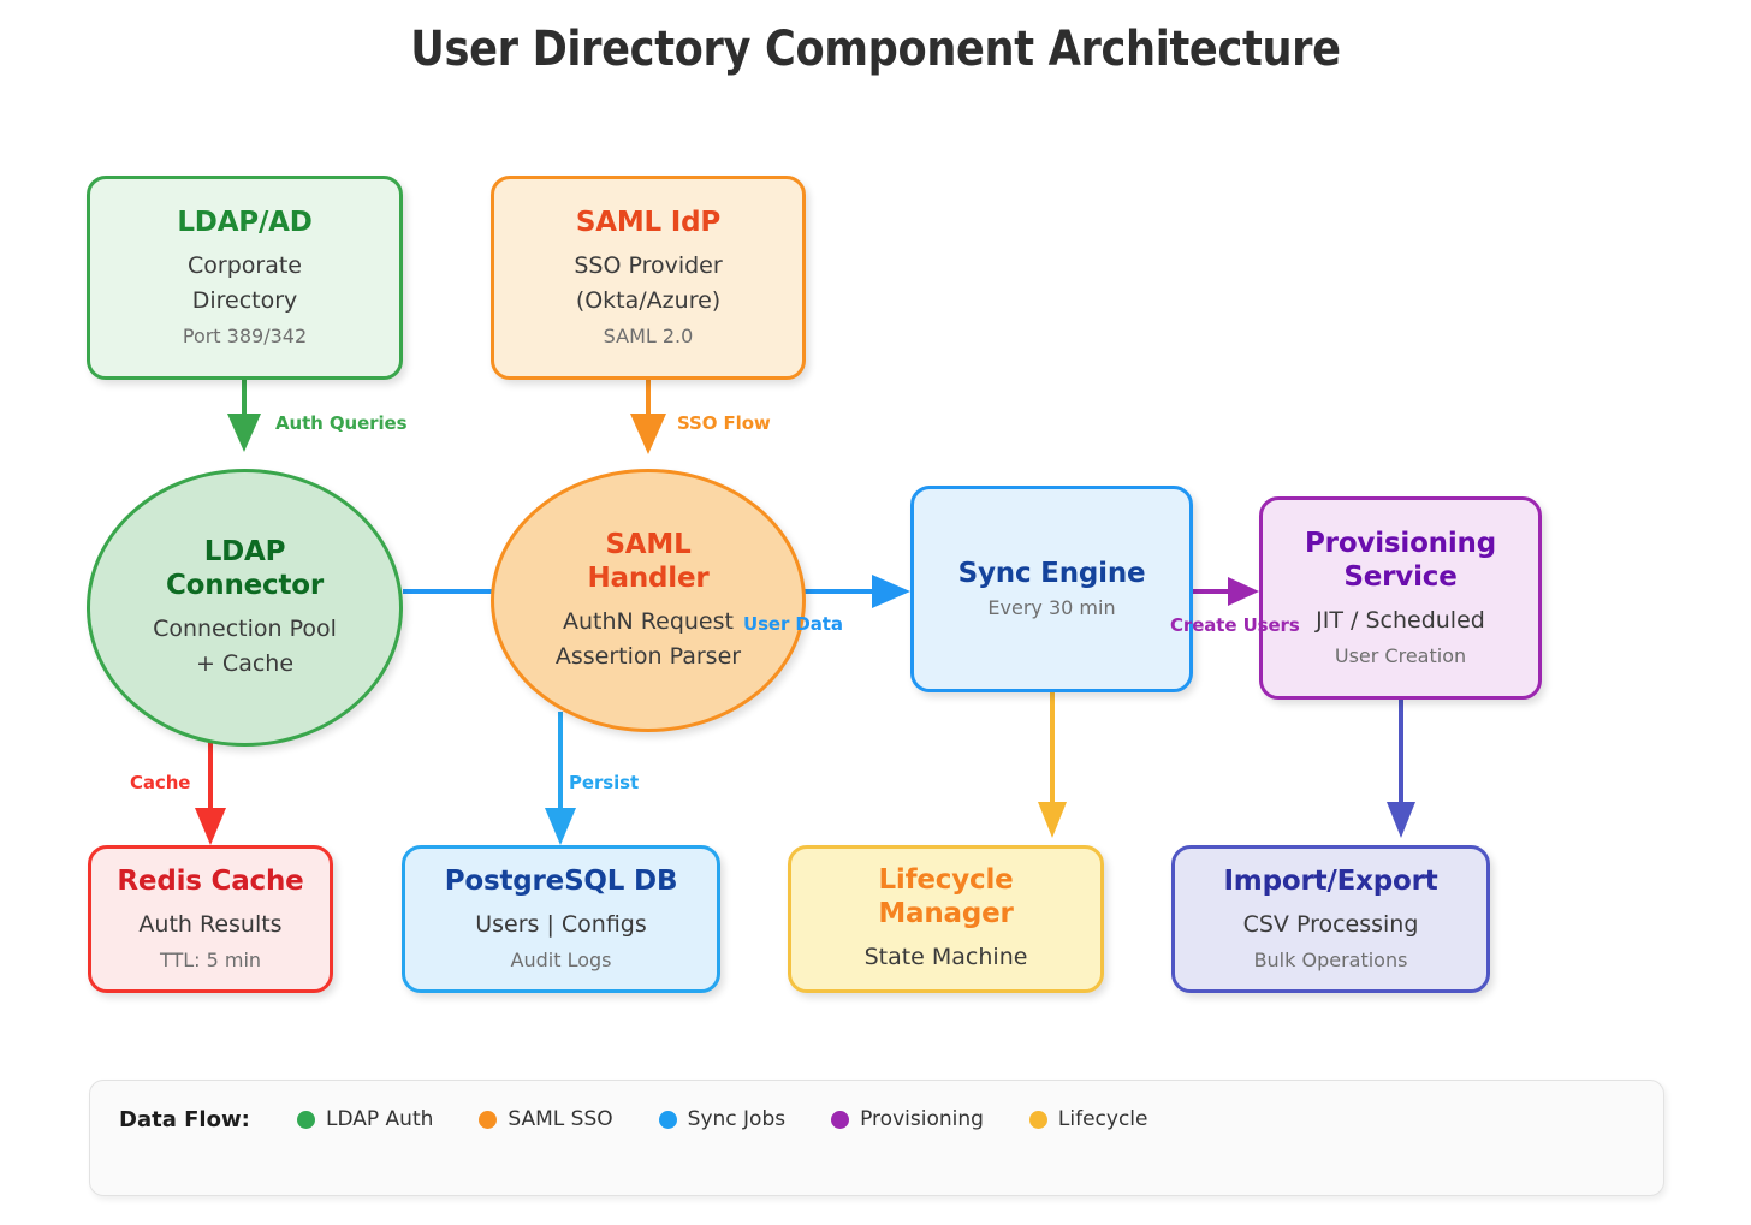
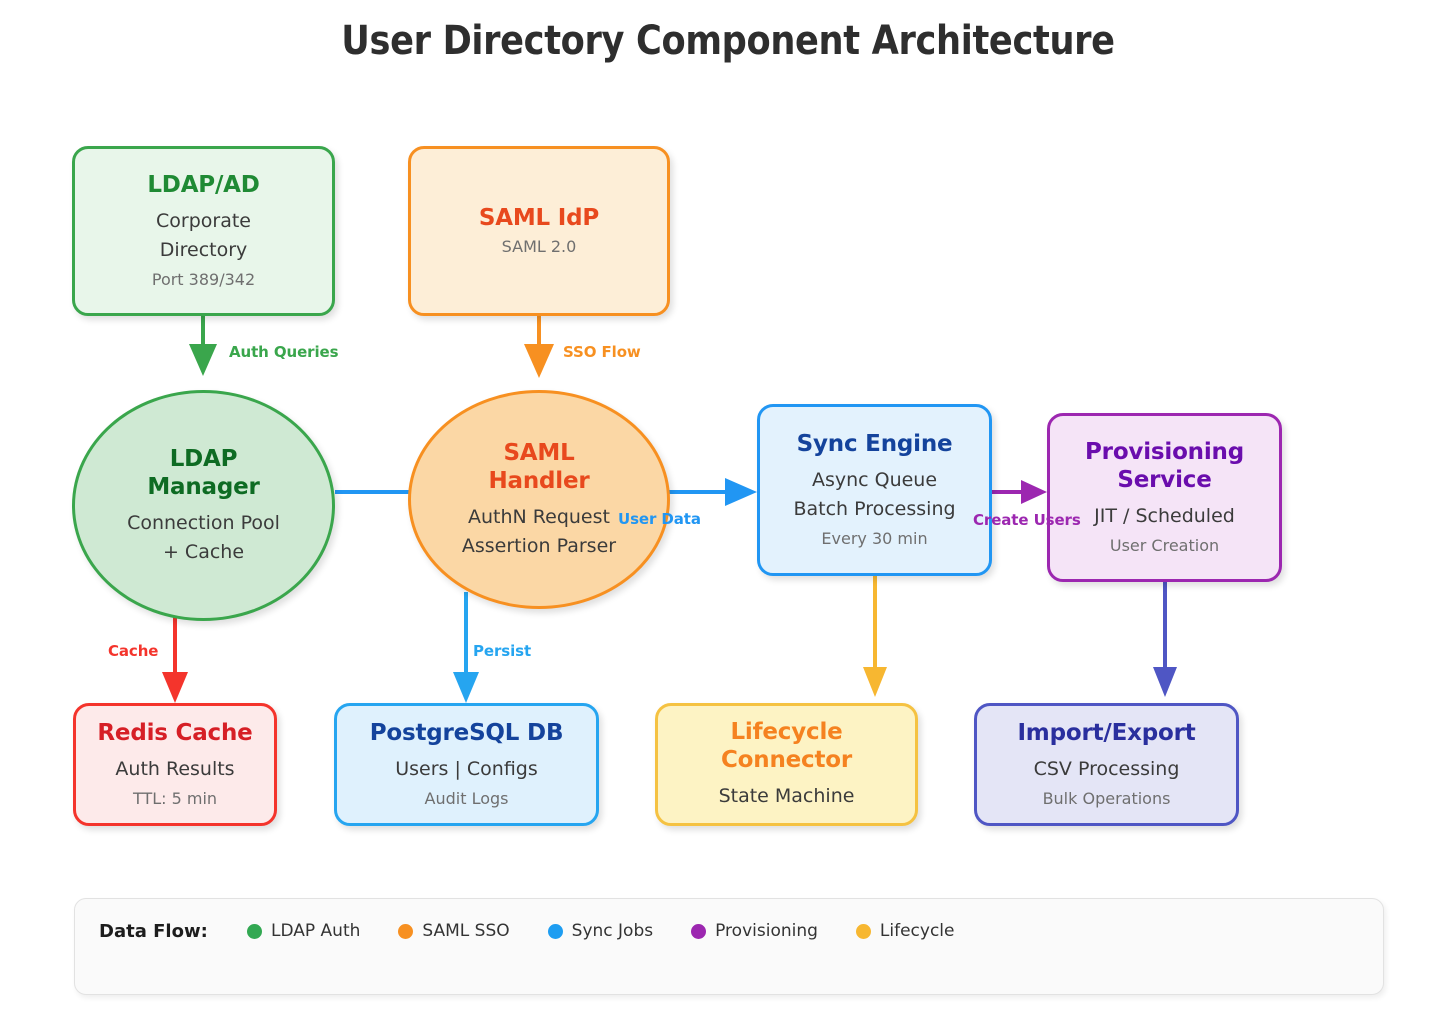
  User Directory Component Architecture
  LDAP/AD
  Corporate
  Directory
  Port 389/342
  SAML IdP
- SSO Provider
- (Okta/Azure)
  SAML 2.0
  LDAP
- Connector
+ Manager
  Connection Pool
  + Cache
  SAML
  Handler
  AuthN Request
  Assertion Parser
  Sync Engine
+ Async Queue
+ Batch Processing
  Every 30 min
  Provisioning
  Service
  JIT / Scheduled
  User Creation
  Redis Cache
  Auth Results
  TTL: 5 min
  PostgreSQL DB
  Users | Configs
  Audit Logs
  Lifecycle
- Manager
+ Connector
  State Machine
  Import/Export
  CSV Processing
  Bulk Operations
  Auth Queries
  SSO Flow
  User Data
  Create Users
  Cache
  Persist
  Data Flow:
  LDAP Auth
  SAML SSO
  Sync Jobs
  Provisioning
  Lifecycle
